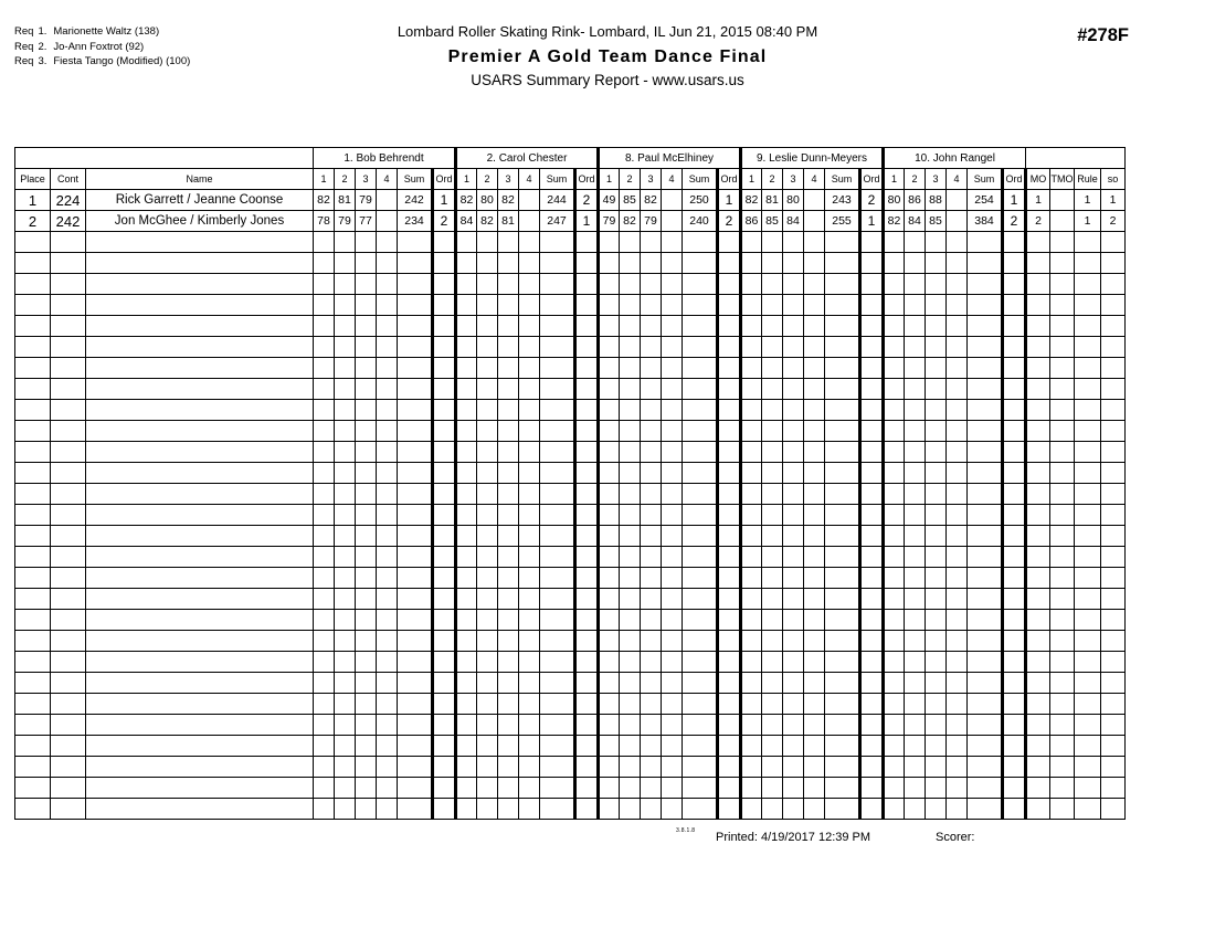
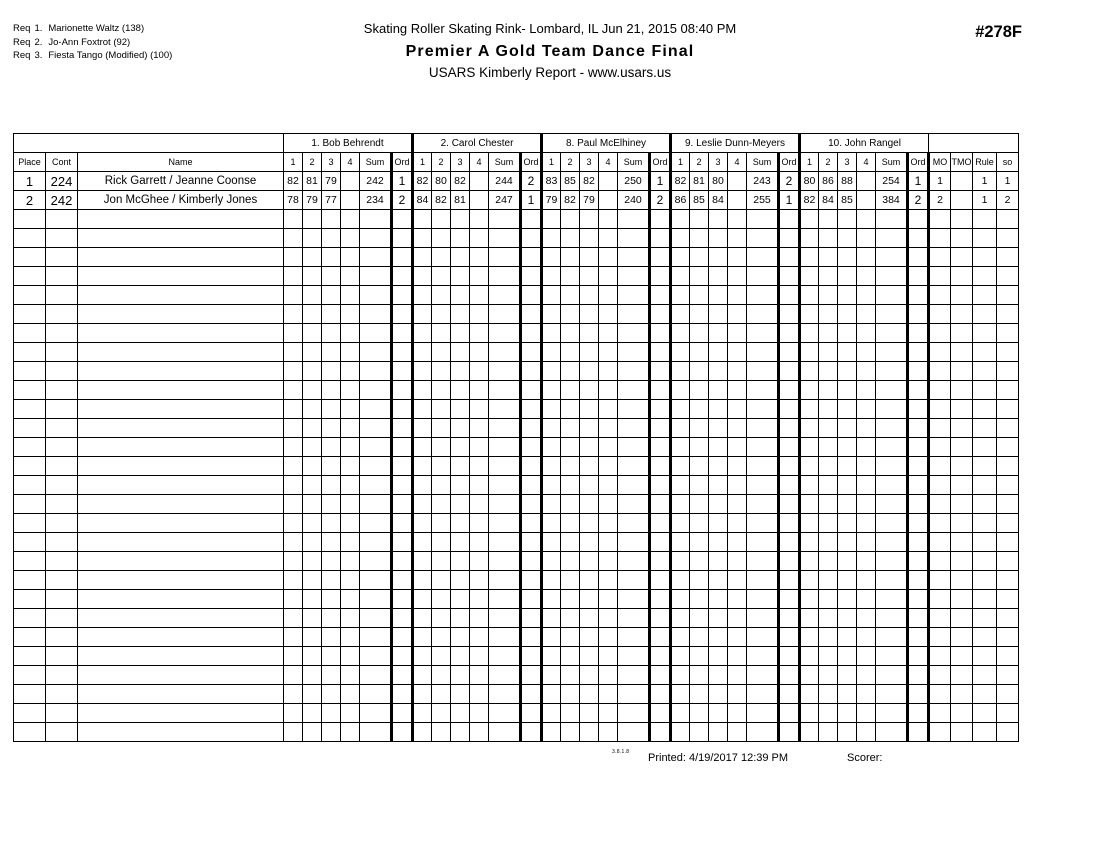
  Req 1. Marionette Waltz (138)
  Req 2. Jo-Ann Foxtrot (92)
  Req 3. Fiesta Tango (Modified) (100)
- Lombard Roller Skating Rink- Lombard, IL Jun 21, 2015 08:40 PM
+ Skating Roller Skating Rink- Lombard, IL Jun 21, 2015 08:40 PM
  Premier A Gold Team Dance Final
- USARS Summary Report - www.usars.us
+ USARS Kimberly Report - www.usars.us
  #278F
  	1. Bob Behrendt	2. Carol Chester	8. Paul McElhiney	9. Leslie Dunn-Meyers	10. John Rangel
  Place	Cont	Name	1	2	3	4	Sum	Ord	1	2	3	4	Sum	Ord	1	2	3	4	Sum	Ord	1	2	3	4	Sum	Ord	1	2	3	4	Sum	Ord	MO	TMO	Rule	so
- 1	224	Rick Garrett / Jeanne Coonse	82	81	79		242	1	82	80	82		244	2	49	85	82		250	1	82	81	80		243	2	80	86	88		254	1	1		1	1
+ 1	224	Rick Garrett / Jeanne Coonse	82	81	79		242	1	82	80	82		244	2	83	85	82		250	1	82	81	80		243	2	80	86	88		254	1	1		1	1
  2	242	Jon McGhee / Kimberly Jones	78	79	77		234	2	84	82	81		247	1	79	82	79		240	2	86	85	84		255	1	82	84	85		384	2	2		1	2
  Printed: 4/19/2017 12:39 PM
  Scorer:
